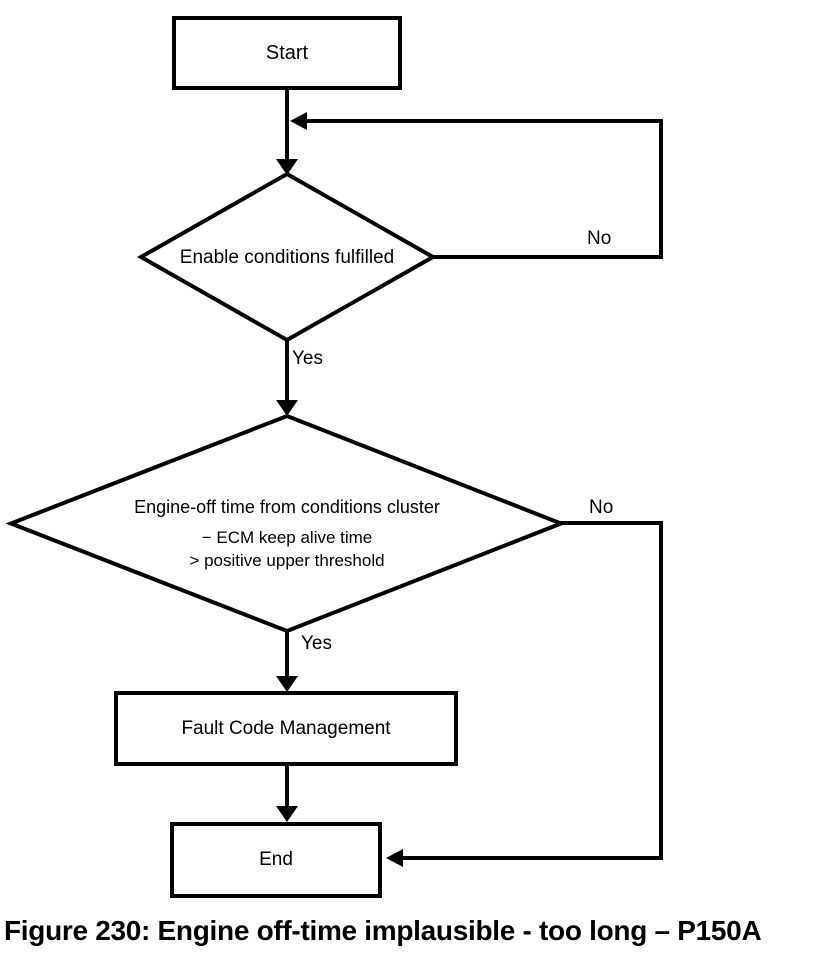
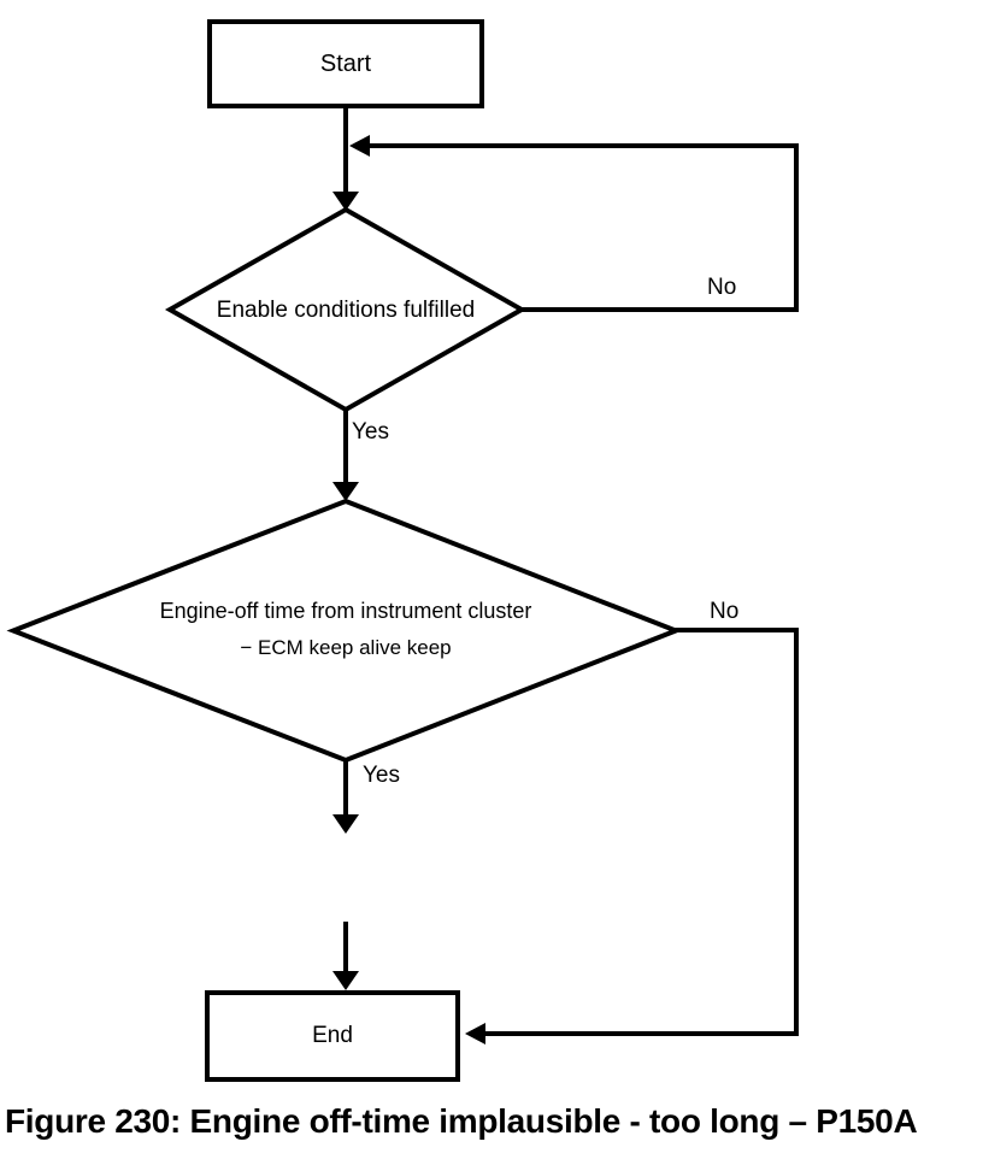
  Start
  Enable conditions fulfilled
- Engine-off time from conditions cluster
+ Engine-off time from instrument cluster
- − ECM keep alive time
+ − ECM keep alive keep
- > positive upper threshold
- Fault Code Management
  End
  Yes
  No
  Yes
  No
  Figure 230: Engine off-time implausible - too long – P150A
